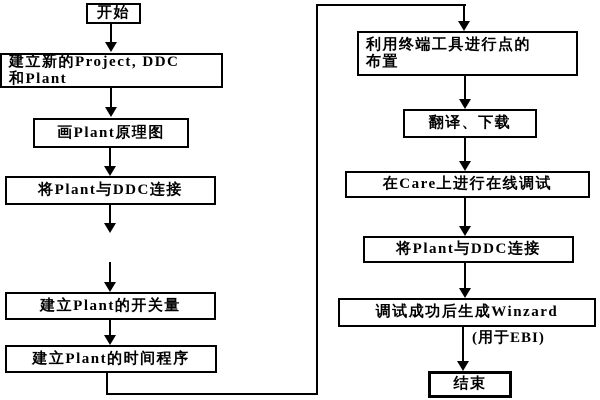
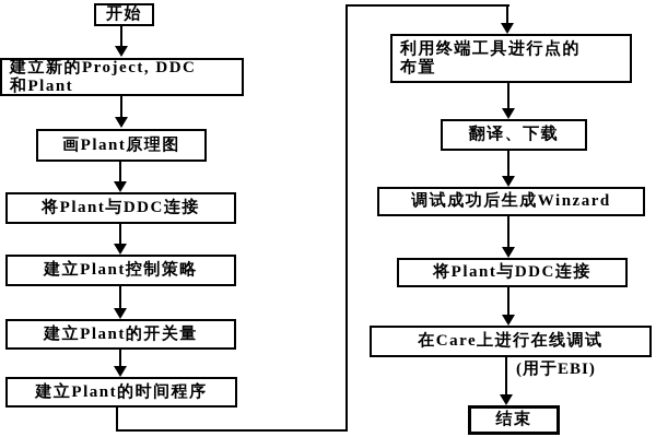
  开始
  建立新的Project, DDC
  和Plant
  画Plant原理图
  将Plant与DDC连接
+ 建立Plant控制策略
  建立Plant的开关量
  建立Plant的时间程序
  利用终端工具进行点的
  布置
  翻译、下载
- 在Care上进行在线调试
+ 调试成功后生成Winzard
  将Plant与DDC连接
- 调试成功后生成Winzard
+ 在Care上进行在线调试
  (用于EBI)
  结束
